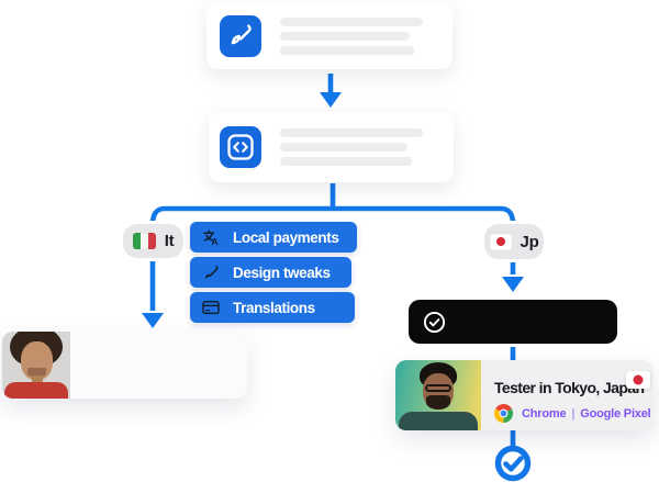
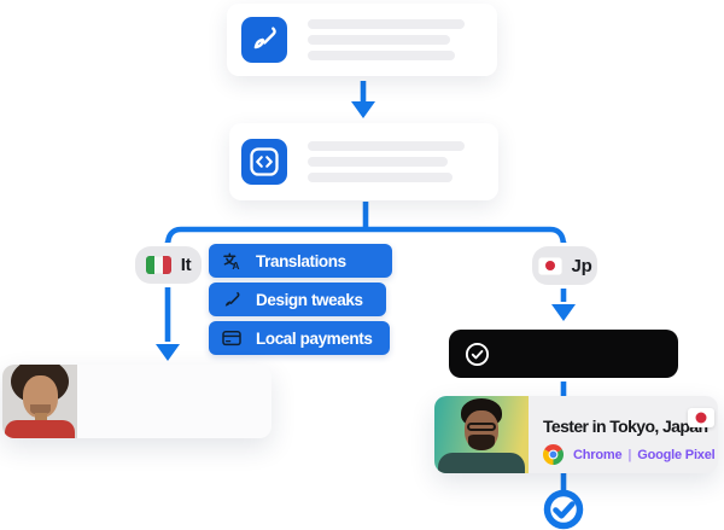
  It
  Jp
  A
- Local payments
+ Translations
  Design tweaks
- Translations
+ Local payments
  Tester in Tokyo, Jap
  Chrome
  |
  Google Pixel
